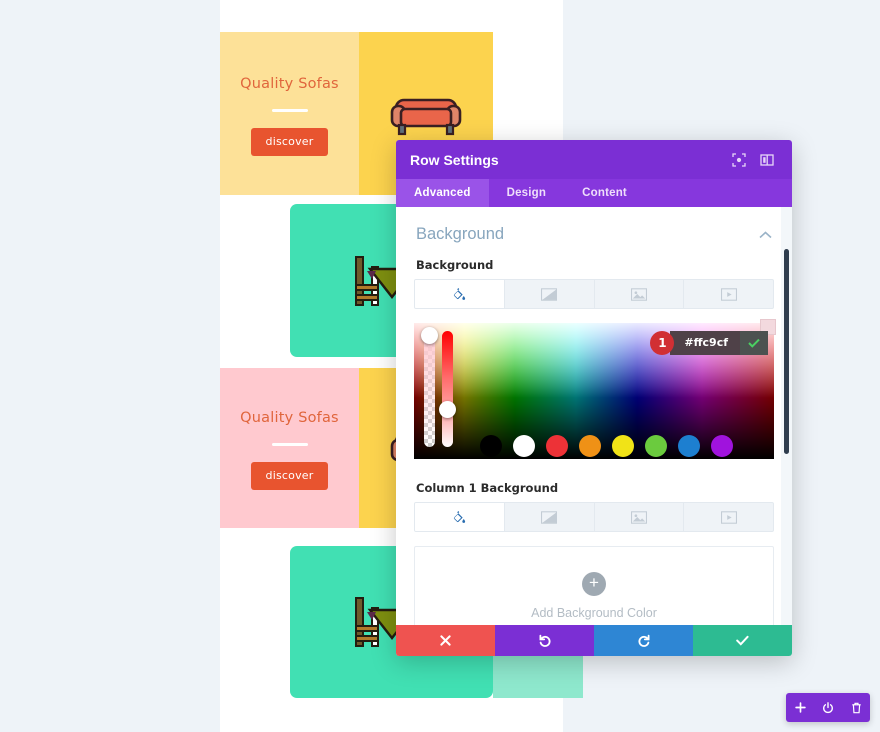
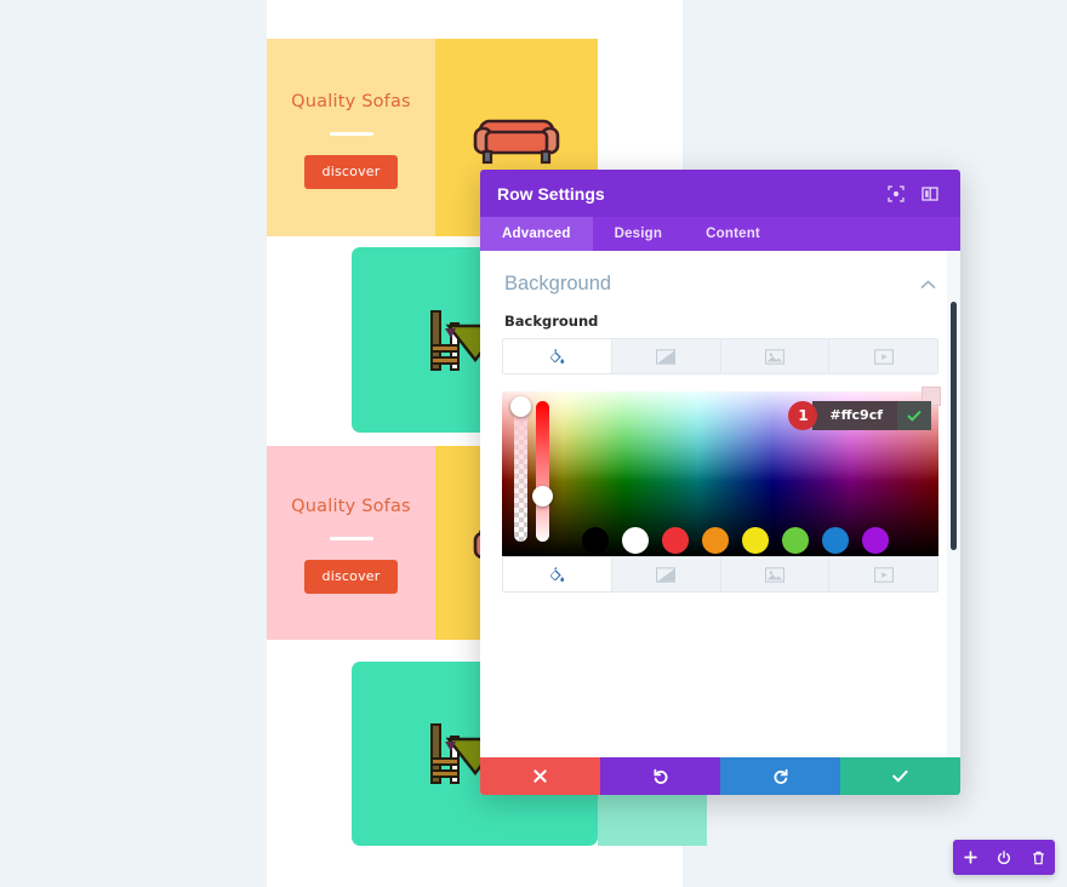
  Quality Sofas
  discover
  Quality Sofas
  discover
  Row Settings
  Advanced
  Design
  Content
  Background
  Background
  1
  #ffc9cf
- Column 1 Background
- +
- Add Background Color
